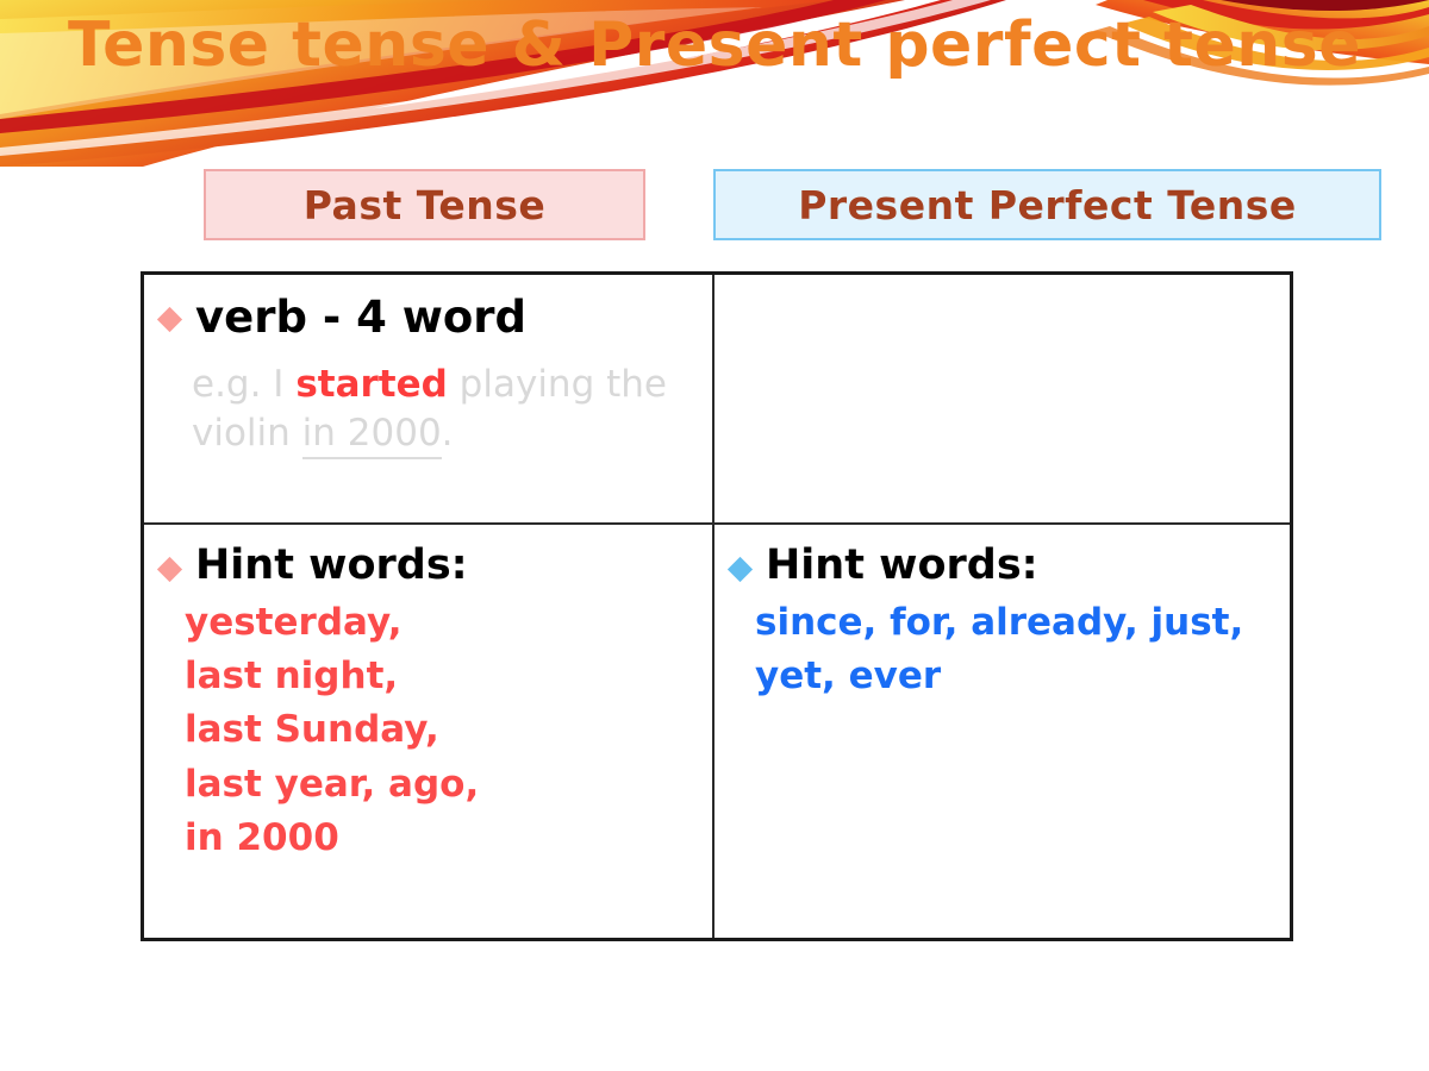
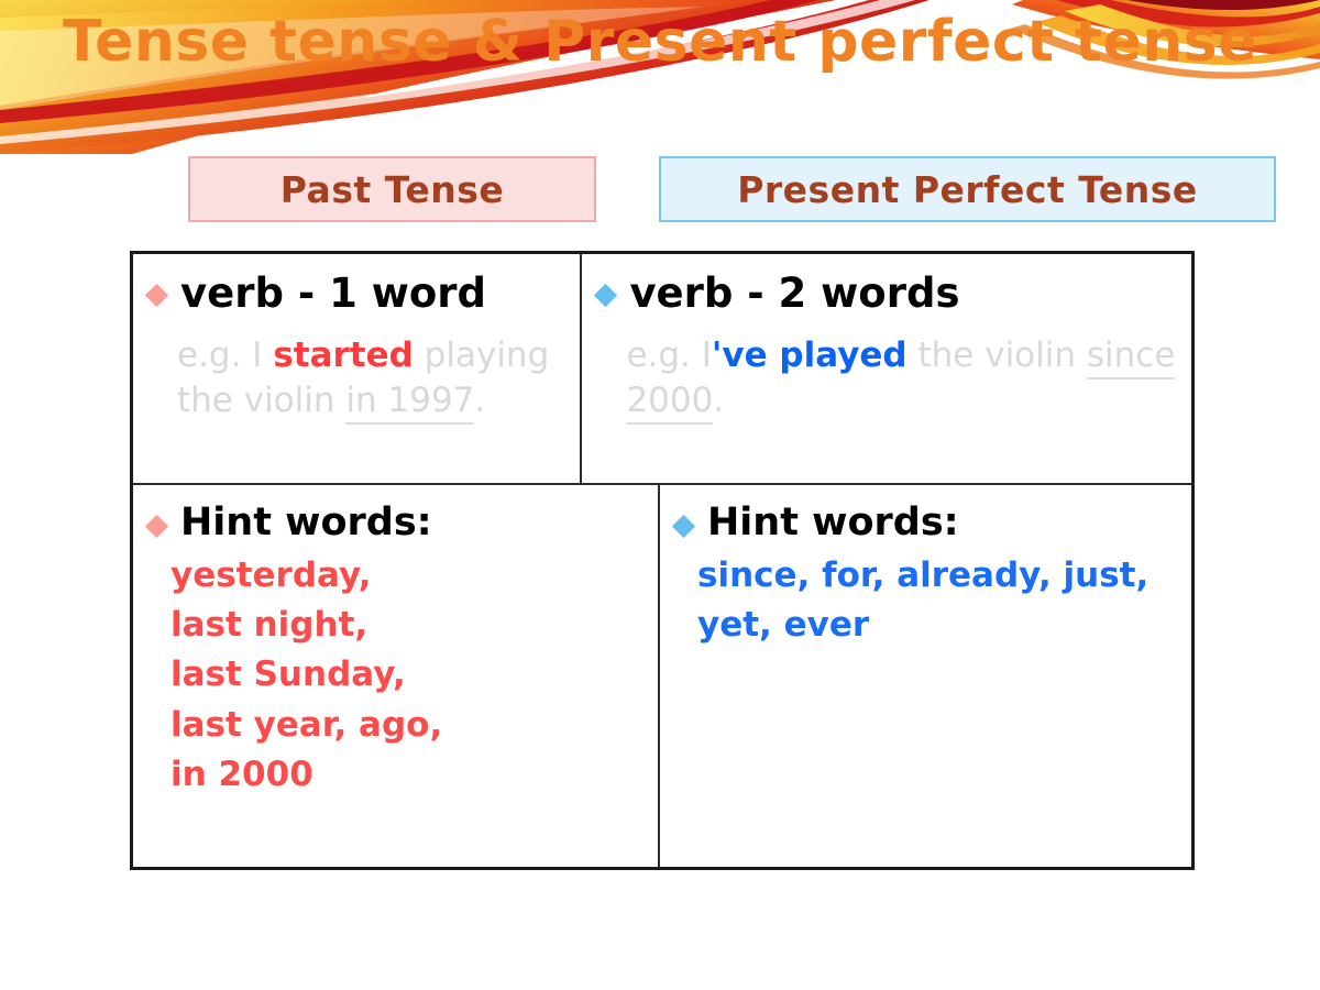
  Tense tense & Present perfect tense
  Past Tense
  Present Perfect Tense
- verb - 4 word
+ verb - 1 word
- e.g. I started playing the violin in 2000.
+ e.g. I started playing the violin in 1997.
+ verb - 2 words
+ e.g. I've played the violin since 2000.
  Hint words:
  yesterday,
  last night,
  last Sunday,
  last year, ago,
  in 2000
  Hint words:
  since, for, already, just,
  yet, ever
